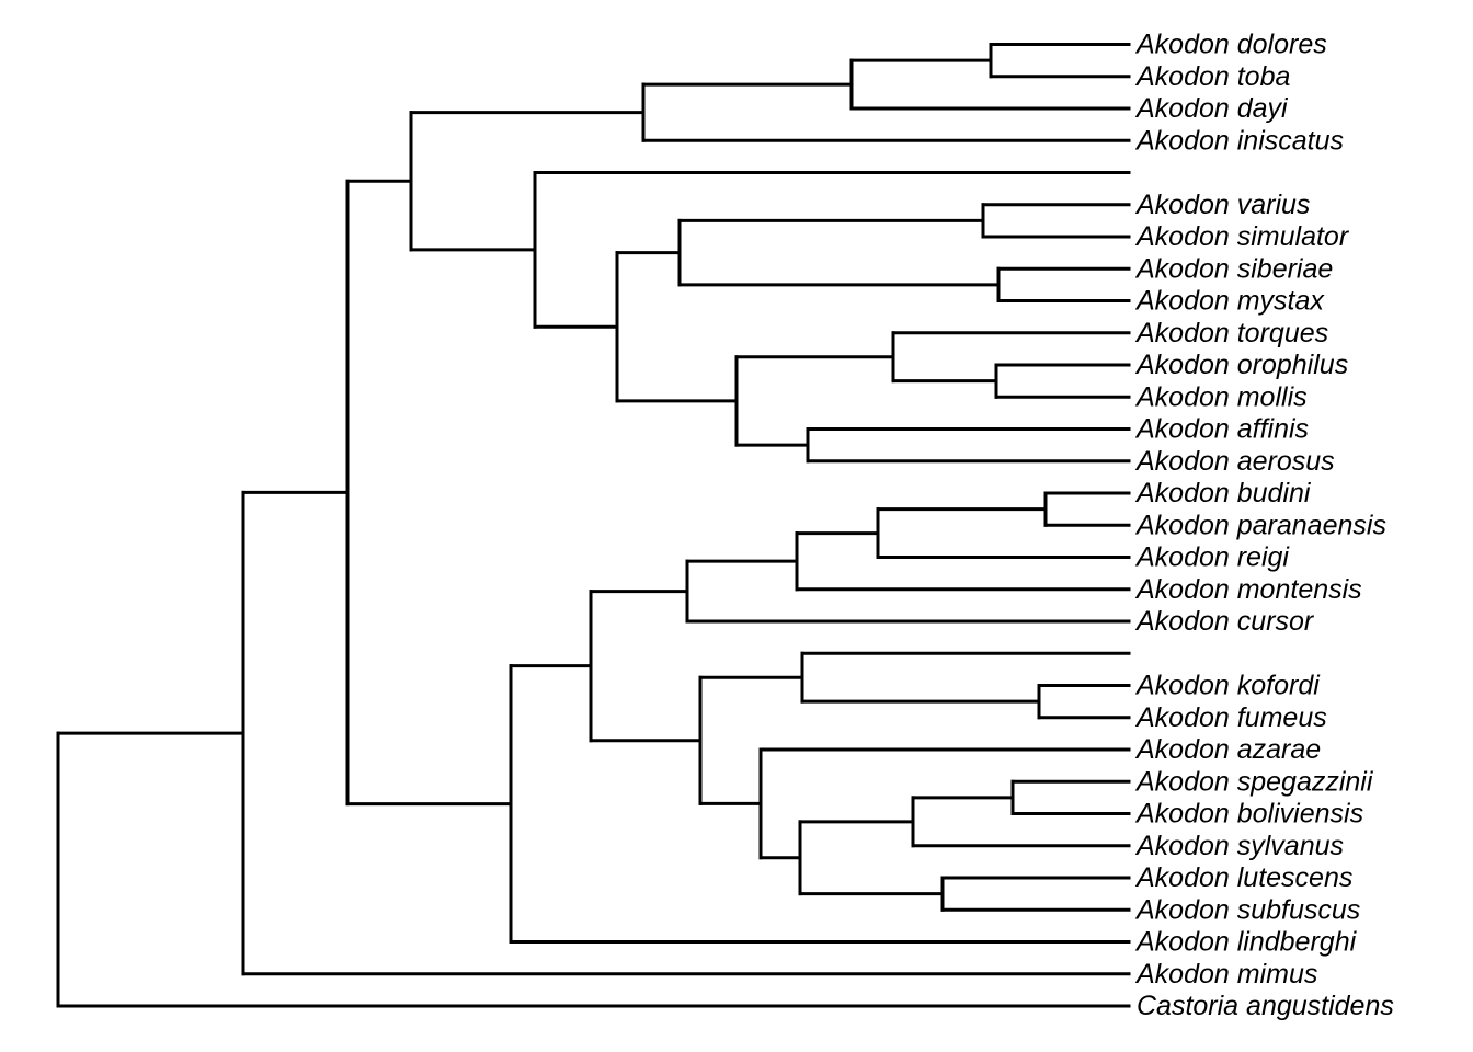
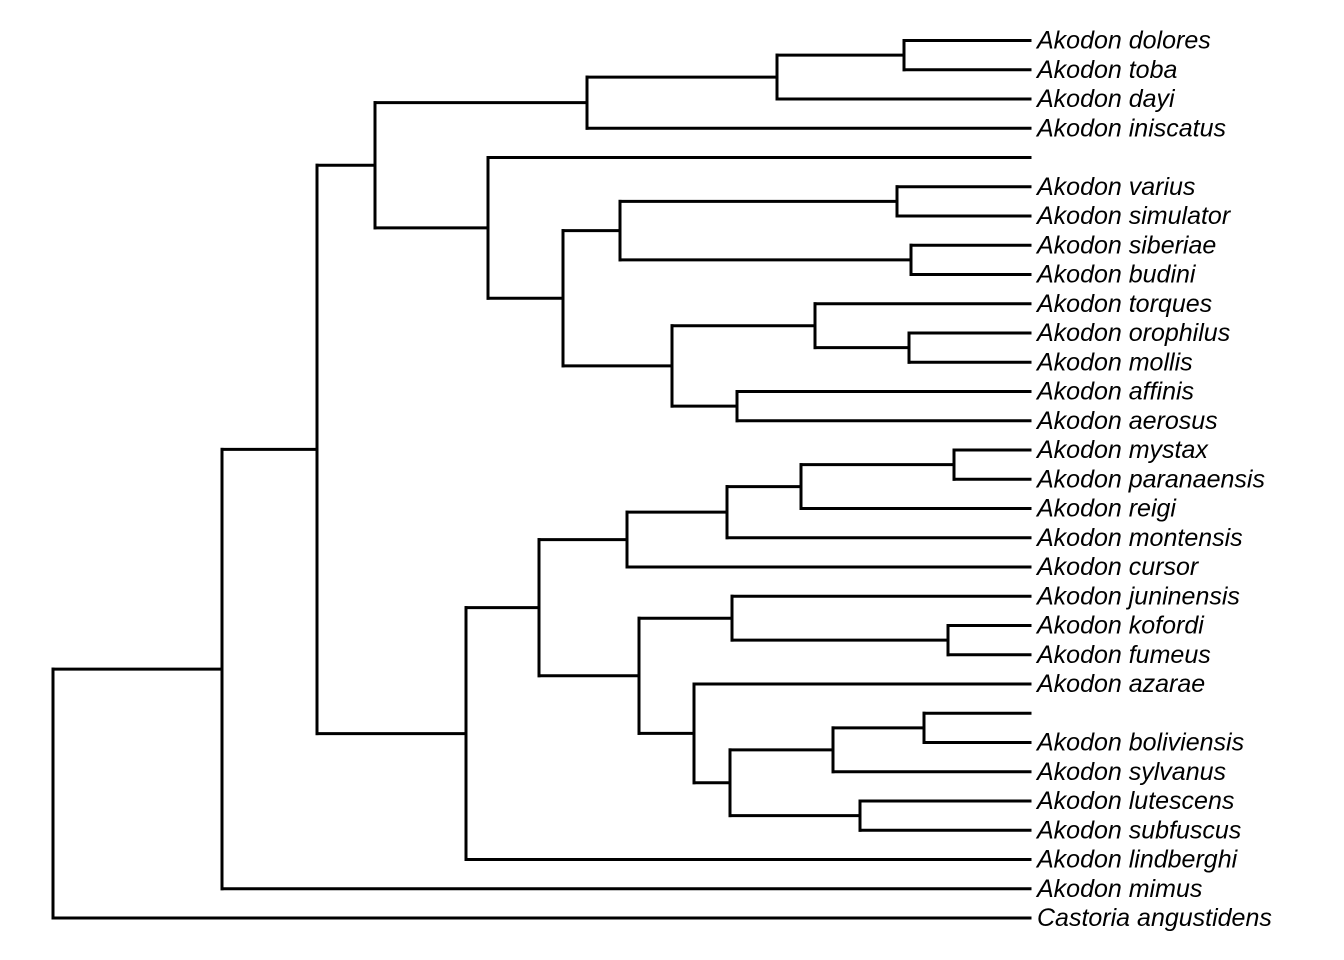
  Akodon dolores
  Akodon toba
  Akodon dayi
  Akodon iniscatus
  Akodon varius
  Akodon simulator
  Akodon siberiae
- Akodon mystax
+ Akodon budini
  Akodon torques
  Akodon orophilus
  Akodon mollis
  Akodon affinis
  Akodon aerosus
- Akodon budini
+ Akodon mystax
  Akodon paranaensis
  Akodon reigi
  Akodon montensis
  Akodon cursor
+ Akodon juninensis
  Akodon kofordi
  Akodon fumeus
  Akodon azarae
- Akodon spegazzinii
  Akodon boliviensis
  Akodon sylvanus
  Akodon lutescens
  Akodon subfuscus
  Akodon lindberghi
  Akodon mimus
  Castoria angustidens
